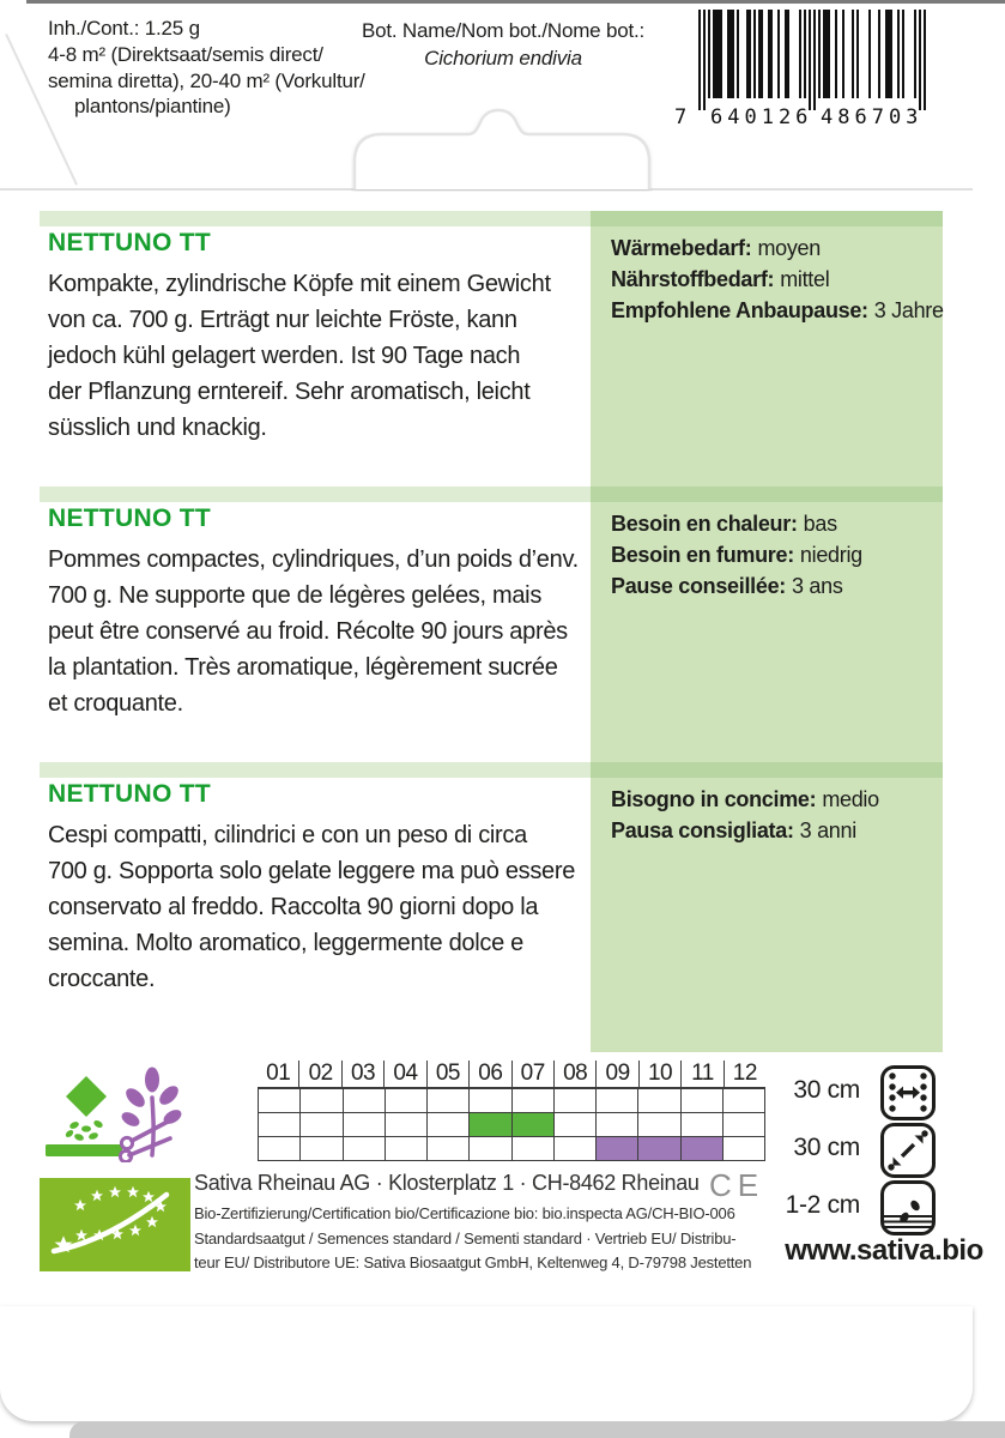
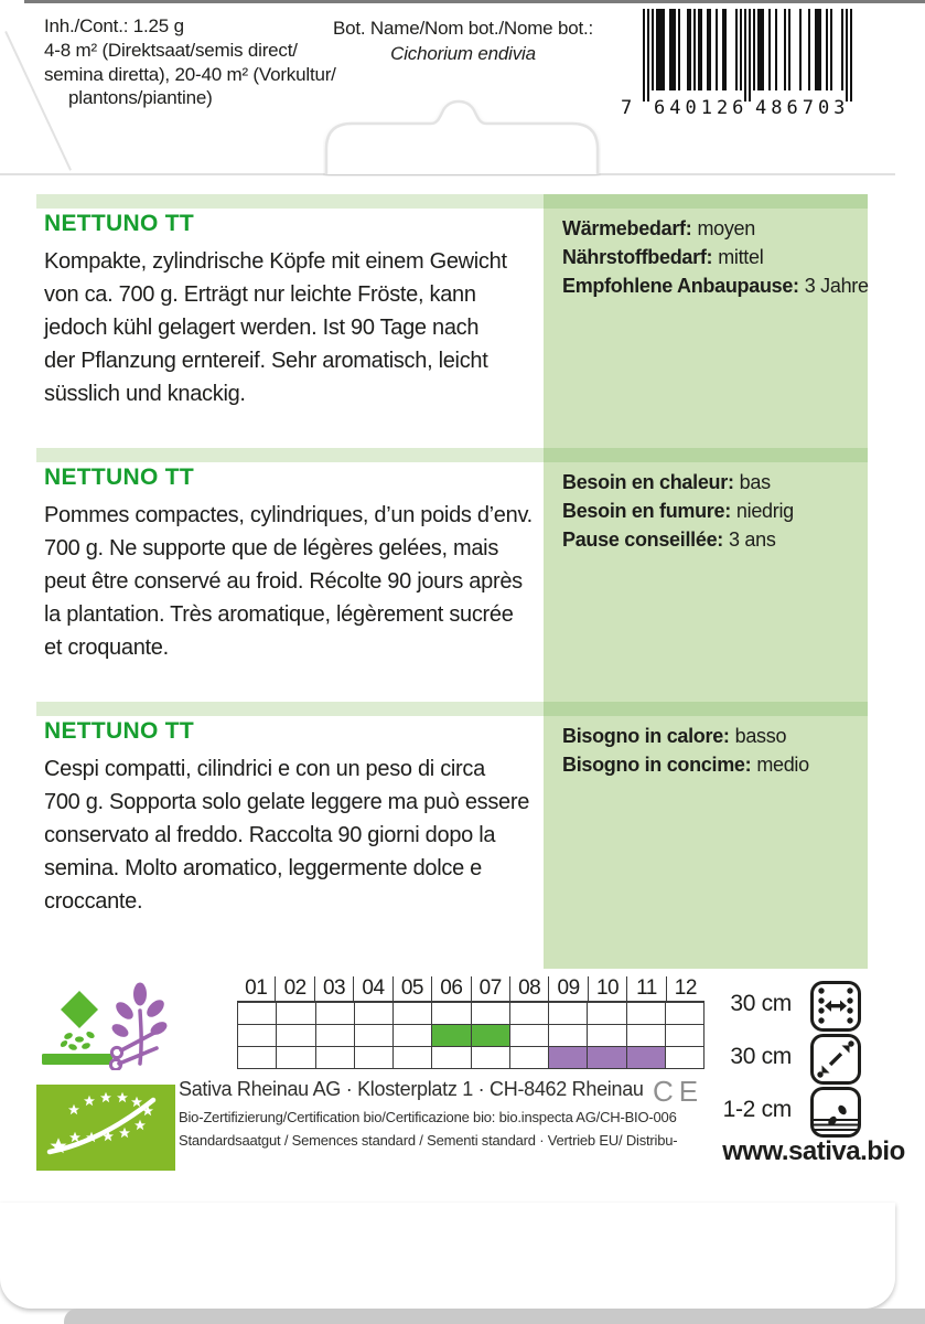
  Inh./Cont.: 1.25 g
  4-8 m² (Direktsaat/semis direct/
  semina diretta), 20-40 m² (Vorkultur/
  plantons/piantine)
  Bot. Name/Nom bot./Nome bot.:
  Cichorium endivia
  7
  640126
  486703
  NETTUNO TT
  Kompakte, zylindrische Köpfe mit einem Gewicht
  von ca. 700 g. Erträgt nur leichte Fröste, kann
  jedoch kühl gelagert werden. Ist 90 Tage nach
  der Pflanzung erntereif. Sehr aromatisch, leicht
  süsslich und knackig.
  Wärmebedarf: moyen
  Nährstoffbedarf: mittel
  Empfohlene Anbaupause: 3 Jahre
  NETTUNO TT
  Pommes compactes, cylindriques, d’un poids d’env.
  700 g. Ne supporte que de légères gelées, mais
  peut être conservé au froid. Récolte 90 jours après
  la plantation. Très aromatique, légèrement sucrée
  et croquante.
  Besoin en chaleur: bas
  Besoin en fumure: niedrig
  Pause conseillée: 3 ans
  NETTUNO TT
  Cespi compatti, cilindrici e con un peso di circa
  700 g. Sopporta solo gelate leggere ma può essere
  conservato al freddo. Raccolta 90 giorni dopo la
  semina. Molto aromatico, leggermente dolce e
  croccante.
+ Bisogno in calore: basso
  Bisogno in concime: medio
- Pausa consigliata: 3 anni
  01
  02
  03
  04
  05
  06
  07
  08
  09
  10
  11
  12
  30 cm
  30 cm
  1-2 cm
  www.sativa.bio
  Sativa Rheinau AG · Klosterplatz 1 · CH-8462 Rheinau
  CE
  Bio-Zertifizierung/Certification bio/Certificazione bio: bio.inspecta AG/CH-BIO-006
  Standardsaatgut / Semences standard / Sementi standard · Vertrieb EU/ Distribu-
- teur EU/ Distributore UE: Sativa Biosaatgut GmbH, Keltenweg 4, D-79798 Jestetten
